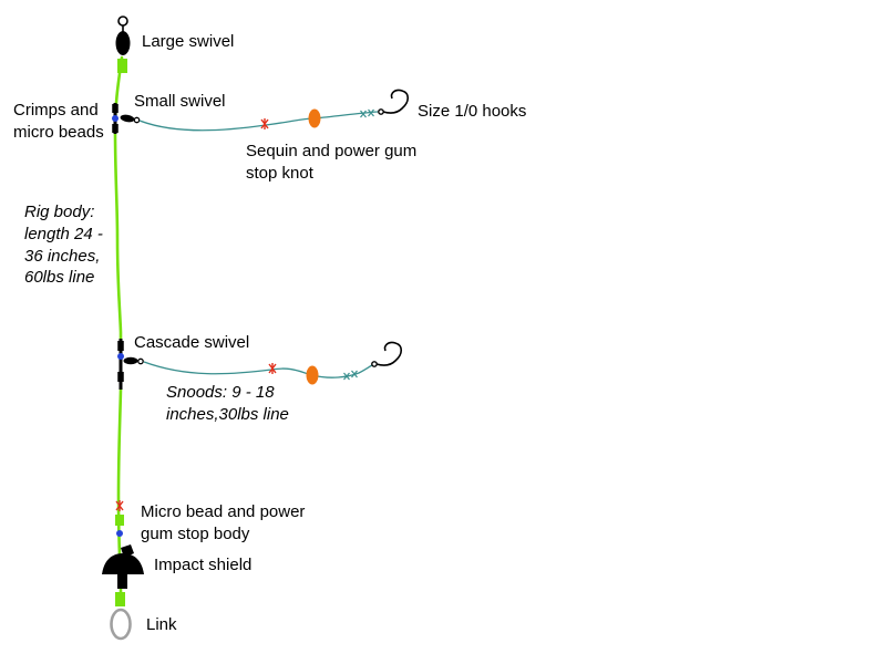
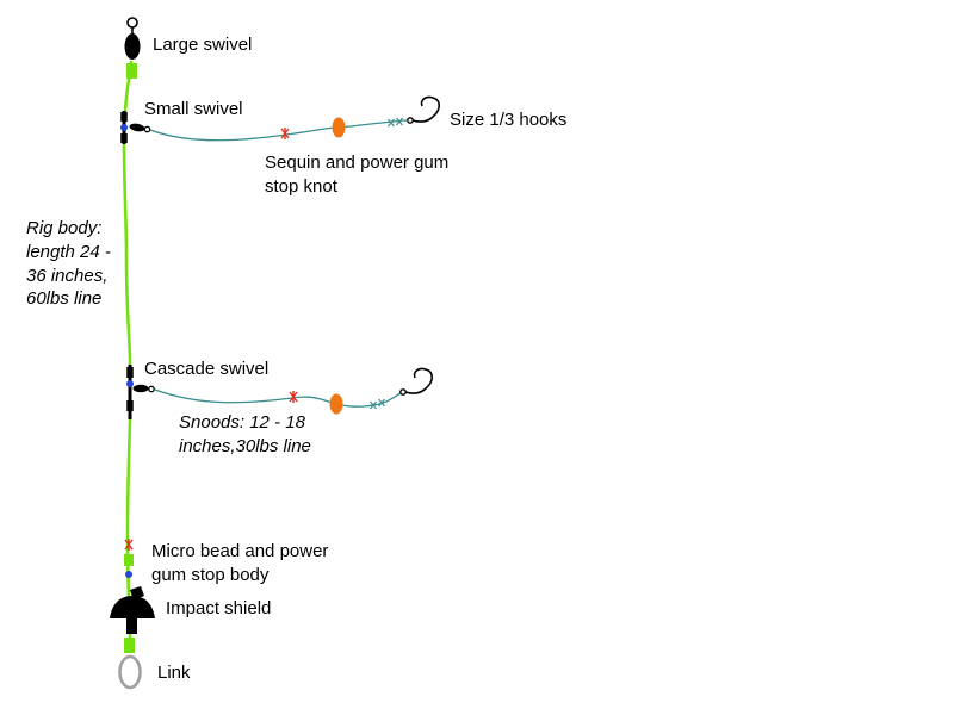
  Large swivel
- Crimps and micro beads
  Small swivel
- Size 1/0 hooks
+ Size 1/3 hooks
  Sequin and power gum stop knot
  Rig body: length 24 - 36 inches, 60lbs line
  Cascade swivel
- Snoods: 9 - 18 inches,30lbs line
+ Snoods: 12 - 18 inches,30lbs line
  Micro bead and power gum stop body
  Impact shield
  Link
